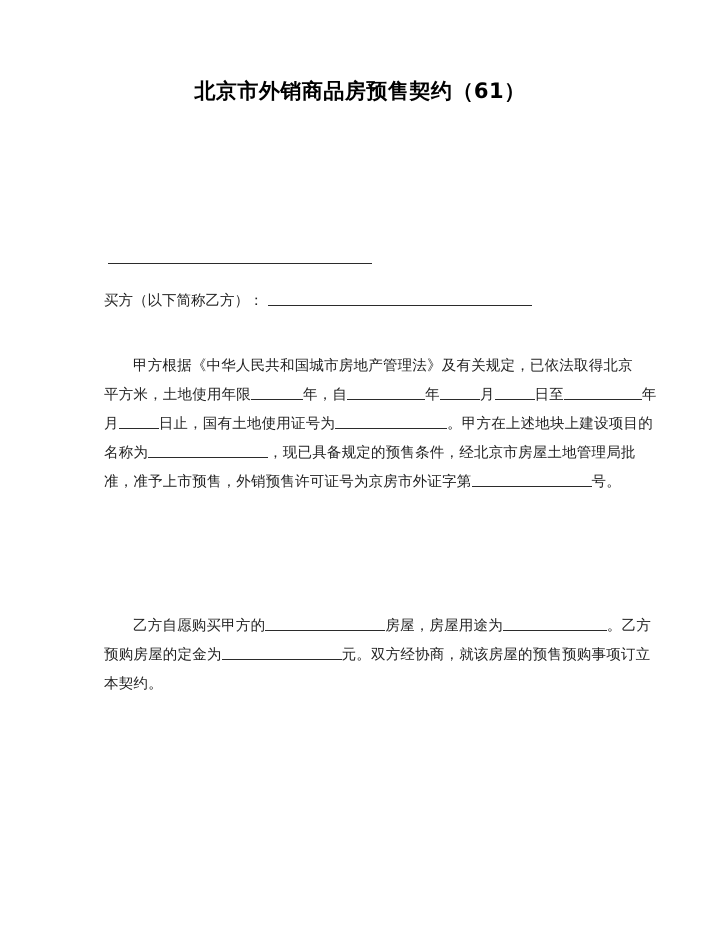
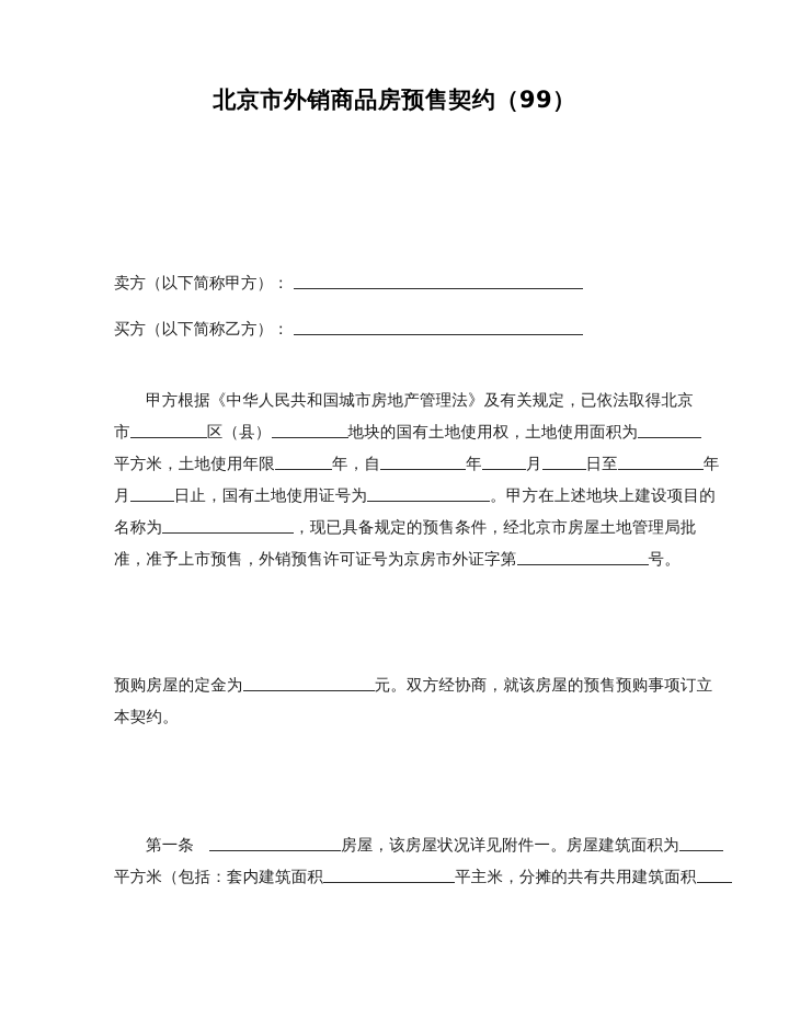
- 北京市外销商品房预售契约（61）
+ 北京市外销商品房预售契约（99）
+ 卖方（以下简称甲方）：
  买方（以下简称乙方）：
  甲方根据《中华人民共和国城市房地产管理法》及有关规定，已依法取得北京
+ 市 区（县） 地块的国有土地使用权，土地使用面积为
  平方米，土地使用年限 年，自 年 月 日至 年
  月 日止，国有土地使用证号为 。甲方在上述地块上建设项目的
  名称为 ，现已具备规定的预售条件，经北京市房屋土地管理局批
  准，准予上市预售，外销预售许可证号为京房市外证字第 号。
- 乙方自愿购买甲方的 房屋，房屋用途为 。乙方
  预购房屋的定金为 元。双方经协商，就该房屋的预售预购事项订立
  本契约。
+ 第一条 房屋，该房屋状况详见附件一。房屋建筑面积为
+ 平方米（包括：套内建筑面积 平主米，分摊的共有共用建筑面积
